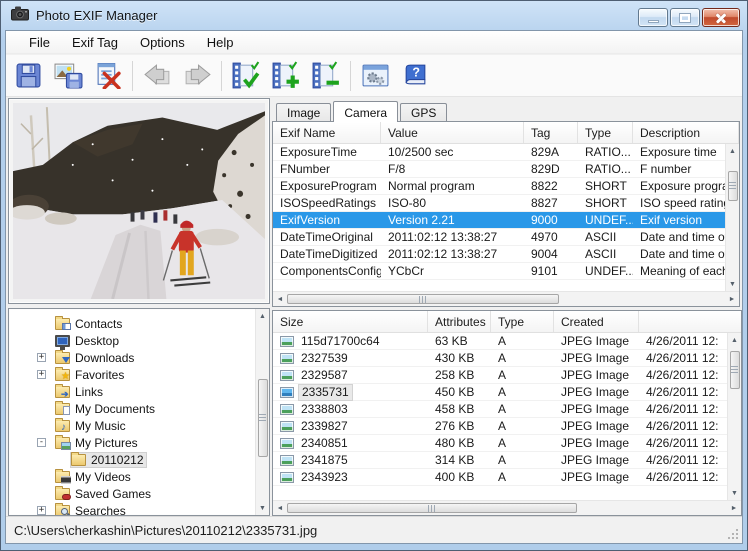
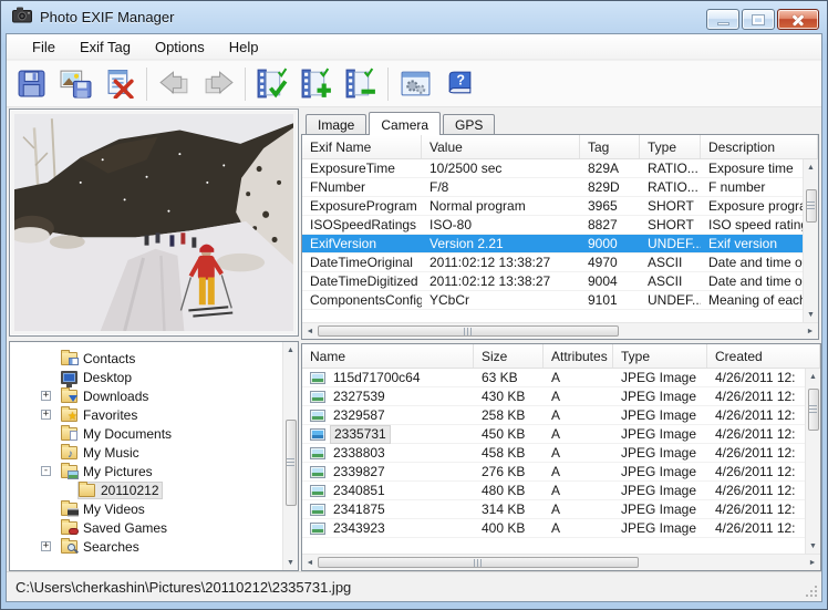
  Photo EXIF Manager
  File
  Exif Tag
  Options
  Help
  ?
  Image
  Camera
  GPS
  Exif Name
  Value
  Tag
  Type
  Description
  ExposureTime
  10/2500 sec
  829A
  RATIO...
  Exposure time
  FNumber
  F/8
  829D
  RATIO...
  F number
  ExposureProgram
  Normal program
- 8822
+ 3965
  SHORT
  Exposure progr
  ISOSpeedRatings
  ISO-80
  8827
  SHORT
  ISO speed ratin
  ExifVersion
  Version 2.21
  9000
  UNDEF..
  Exif version
  DateTimeOriginal
  2011:02:12 13:38:27
  4970
  ASCII
  DateTimeDigitized
  2011:02:12 13:38:27
  9004
  ASCII
  ComponentsConfig
  YCbCr
  9101
  UNDEF..
  Contacts
  Desktop
  +
  Downloads
  +
  Favorites
- Links
  My Documents
  My Music
  -
  My Pictures
  20110212
  My Videos
  Saved Games
  +
  Searches
+ Name
  Size
  Attributes
  Type
  Created
  115d71700c64
  63 KB
  A
  JPEG Image
  4/26/2011 12:
  2327539
  430 KB
  A
  JPEG Image
  4/26/2011 12:
  2329587
  258 KB
  A
  JPEG Image
  4/26/2011 12:
  2335731
  450 KB
  A
  JPEG Image
  4/26/2011 12:
  2338803
  458 KB
  A
  JPEG Image
  4/26/2011 12:
  2339827
  276 KB
  A
  JPEG Image
  4/26/2011 12:
  2340851
  480 KB
  A
  JPEG Image
  4/26/2011 12:
  2341875
  314 KB
  A
  JPEG Image
  4/26/2011 12:
  2343923
  400 KB
  A
  JPEG Image
  4/26/2011 12:
  C:\Users\cherkashin\Pictures\20110212\2335731.jpg
